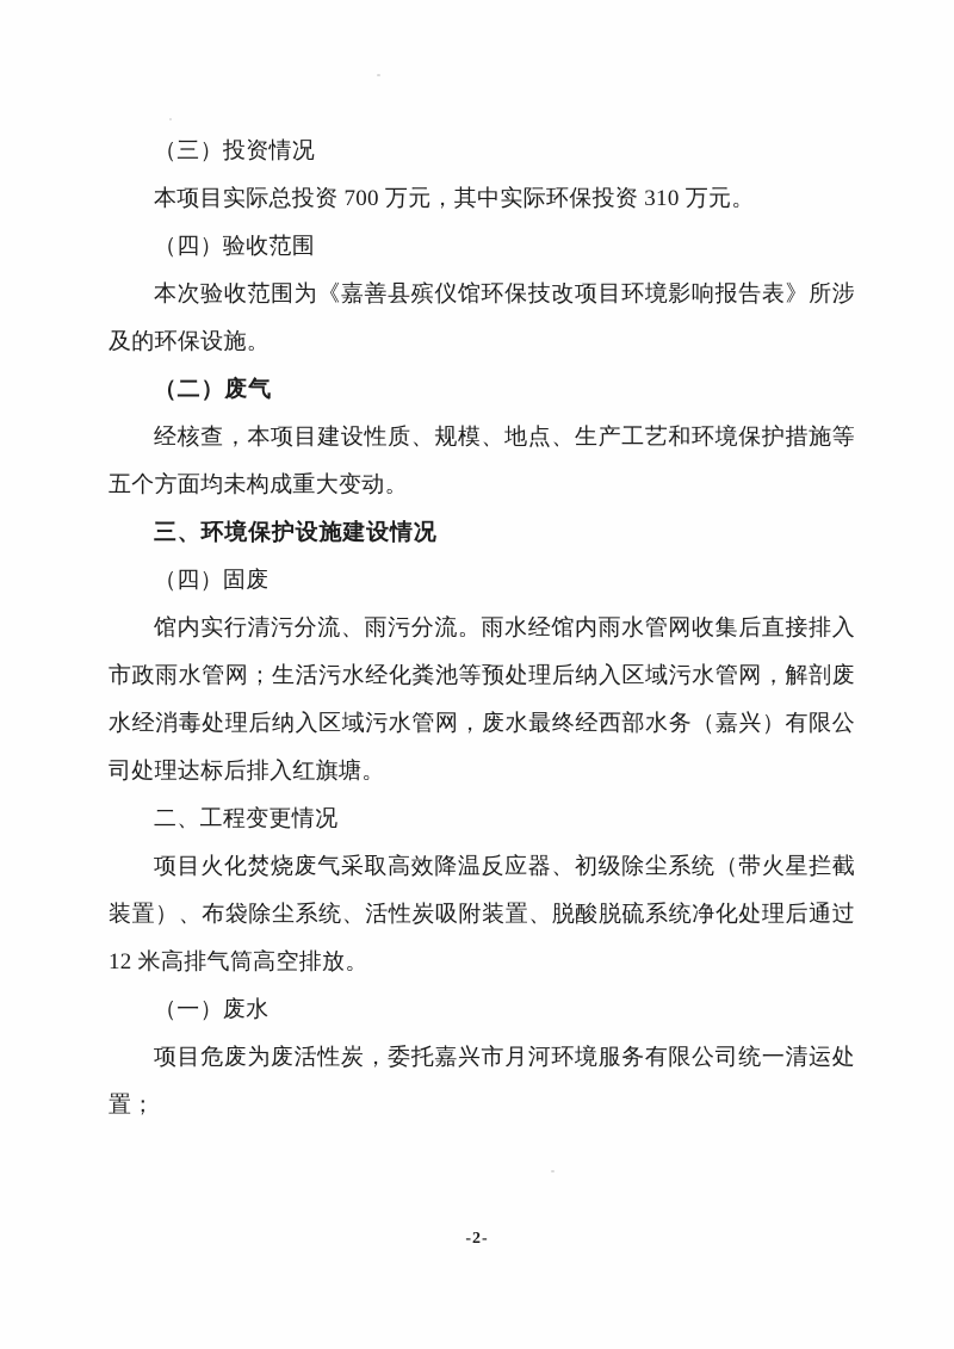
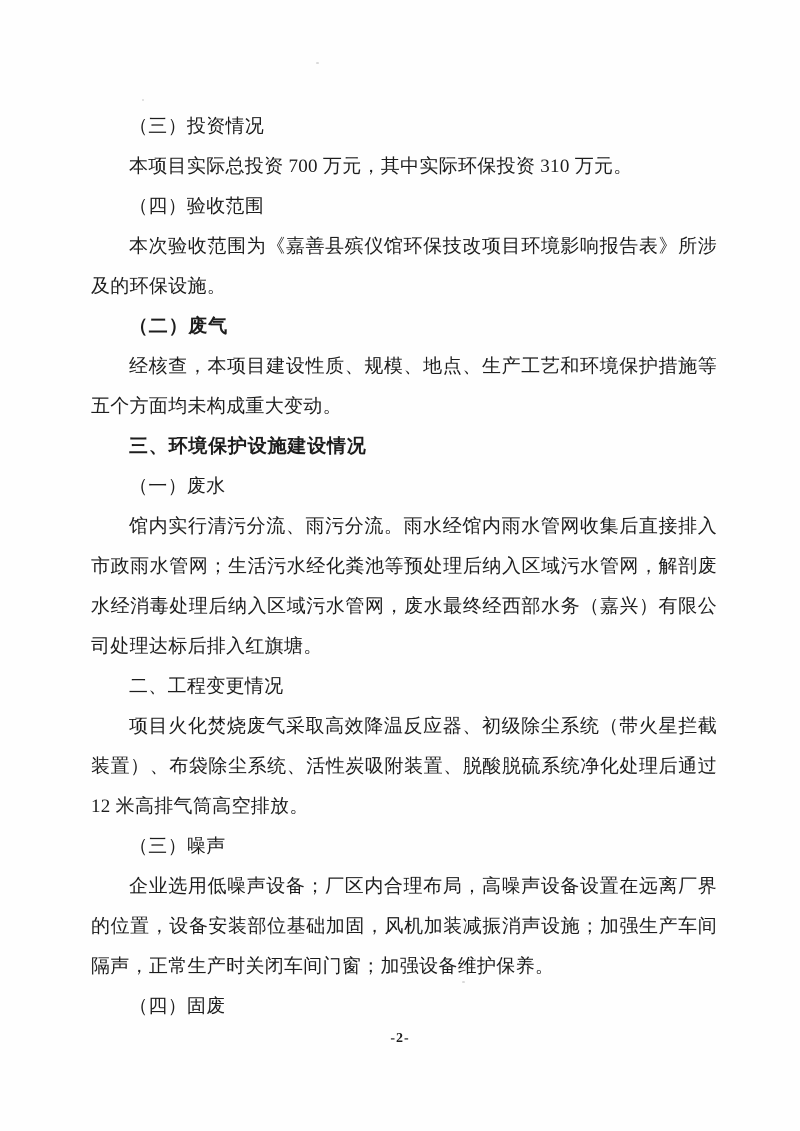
  （三）投资情况
  本项目实际总投资 700 万元，其中实际环保投资 310 万元。
  （四）验收范围
  本次验收范围为《嘉善县殡仪馆环保技改项目环境影响报告表》所涉及的环保设施。
  （二）废气
  经核查，本项目建设性质、规模、地点、生产工艺和环境保护措施等五个方面均未构成重大变动。
  三、环境保护设施建设情况
- （四）固废
+ （一）废水
  馆内实行清污分流、雨污分流。雨水经馆内雨水管网收集后直接排入市政雨水管网；生活污水经化粪池等预处理后纳入区域污水管网，解剖废水经消毒处理后纳入区域污水管网，废水最终经西部水务（嘉兴）有限公司处理达标后排入红旗塘。
  二、工程变更情况
  项目火化焚烧废气采取高效降温反应器、初级除尘系统（带火星拦截装置）、布袋除尘系统、活性炭吸附装置、脱酸脱硫系统净化处理后通过 12 米高排气筒高空排放。
+ （三）噪声
+ 企业选用低噪声设备；厂区内合理布局，高噪声设备设置在远离厂界的位置，设备安装部位基础加固，风机加装减振消声设施；加强生产车间隔声，正常生产时关闭车间门窗；加强设备维护保养。
- （一）废水
+ （四）固废
- 项目危废为废活性炭，委托嘉兴市月河环境服务有限公司统一清运处置；
  -2-
